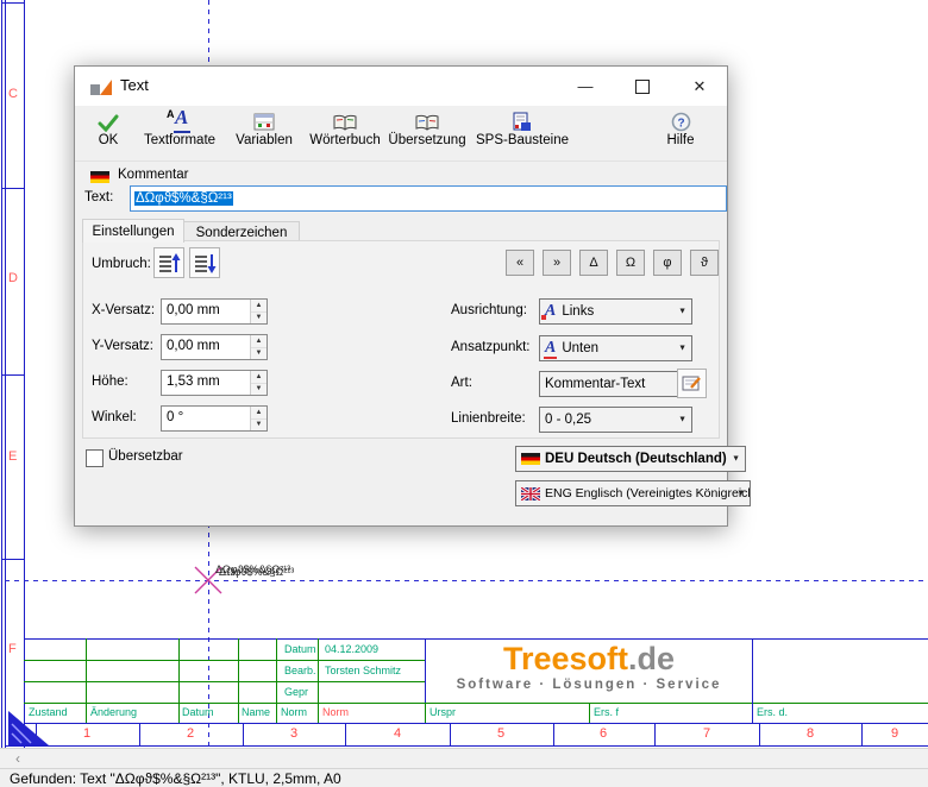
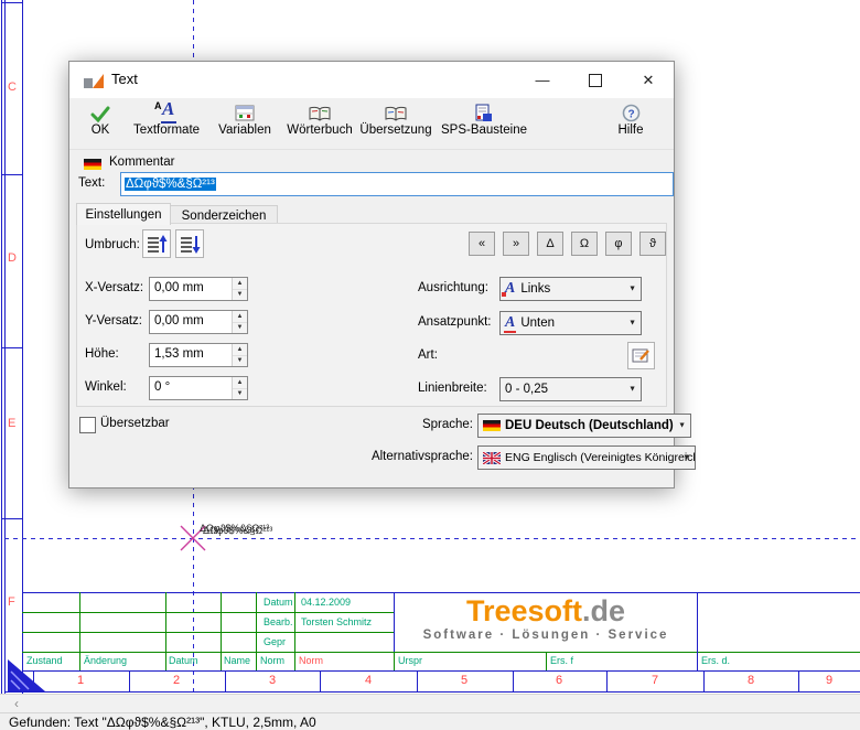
  C
  D
  E
  F
  ΔΩφϑ$%&§Ω²¹³
  Datum
  04.12.2009
  Bearb.
  Torsten Schmitz
  Gepr
  Zustand
  Änderung
  Datum
  Name
  Norm
  Norm
  Urspr
  Ers. f
  Ers. d.
  1
  2
  3
  4
  5
  6
  7
  8
  9
  Treesoft.de
  Software · Lösungen · Service
  Text
  —
  ✕
  OK
  A
  A
  Textformate
  Variablen
  Wörterbuch
  Übersetzung
  SPS-Bausteine
  ?
  Hilfe
  Kommentar
  Text:
  ΔΩφϑ$%&§Ω²¹³
  Einstellungen
  Sonderzeichen
  Umbruch:
  «
  »
  Δ
  Ω
  φ
  ϑ
  X-Versatz:
  0,00 mm
  Y-Versatz:
  0,00 mm
  Höhe:
  1,53 mm
  Winkel:
  0 °
  Ausrichtung:
  A
  Links
  Ansatzpunkt:
  A
  Unten
  Art:
- Kommentar-Text
  Linienbreite:
  0 - 0,25
  Übersetzbar
+ Sprache:
  DEU Deutsch (Deutschland)
+ Alternativsprache:
  ENG Englisch (Vereinigtes Königreic
  ‹
  Gefunden: Text "ΔΩφϑ$%&§Ω²¹³", KTLU, 2,5mm, A0
